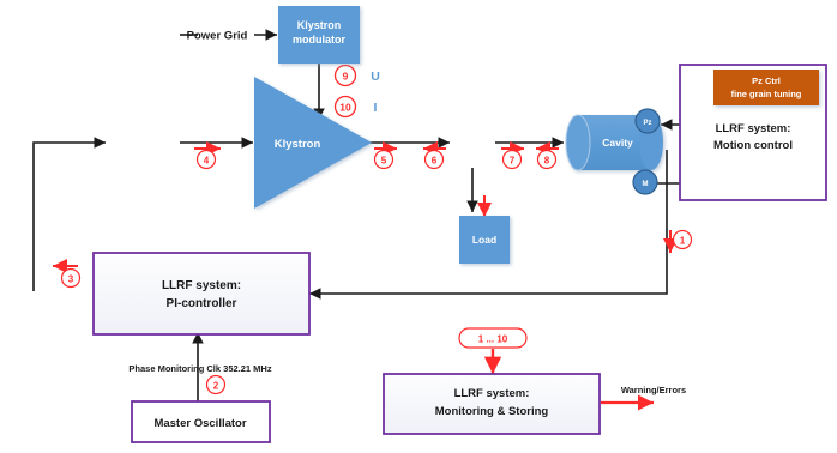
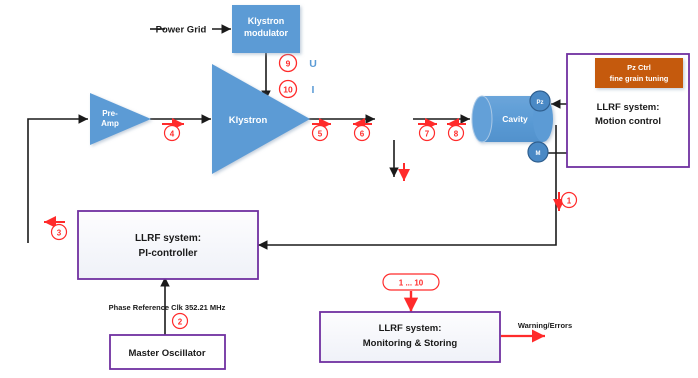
  4
  5
  6
  7
  8
  9
  10
  3
  2
  1
  Power Grid
  Klystron
  modulator
  U
  I
+ Pre-
+ Amp
  Klystron
- Load
  Cavity
  LLRF system:
  Motion control
  Pz Ctrl
  fine grain tuning
  LLRF system:
  PI-controller
- Phase Monitoring Clk 352.21 MHz
+ Phase Reference Clk 352.21 MHz
  Master Oscillator
  1 ... 10
  LLRF system:
  Monitoring & Storing
  Warning/Errors
